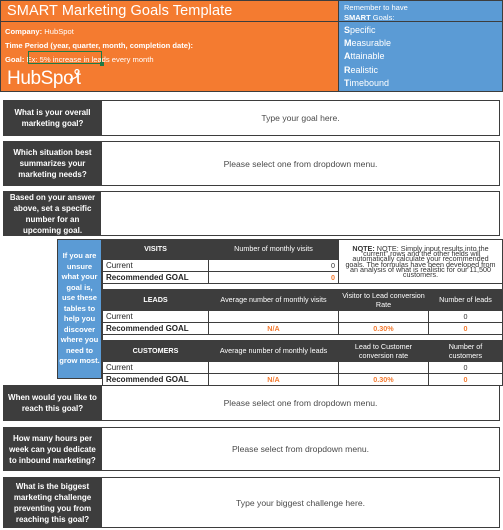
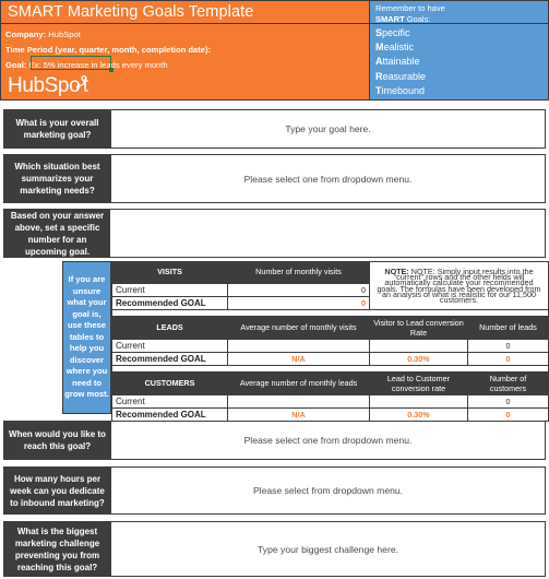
  SMART Marketing Goals Template
  Remember to have
  SMART Goals:
  Company: HubSpot
  Time Period (year, quarter, month, completion date):
  Goal: Ex: 5% increase in leads every month
  HubSpot
  Specific
- Measurable
+ Mealistic
  Attainable
- Realistic
+ Reasurable
  Timebound
  What is your overall marketing goal?
  Type your goal here.
  Which situation best summarizes your marketing needs?
  Please select one from dropdown menu.
  Based on your answer above, set a specific number for an upcoming goal.
  If you are unsure what your goal is, use these tables to help you discover where you need to grow most.
  VISITS	Number of monthly visits	NOTE: NOTE: Simply input results into the "current" rows and the other fields will automatically calculate your recommended goals. The formulas have been developed from an analysis of what is realistic for our 11,500 customers.
  Current	0
  Recommended GOAL	0
  LEADS	Average number of monthly visits	Visitor to Lead conversion Rate	Number of leads
  Current			0
  Recommended GOAL	N/A	0.30%	0
  CUSTOMERS	Average number of monthly leads	Lead to Customer conversion rate	Number of customers
  Current			0
  Recommended GOAL	N/A	0.30%	0
  When would you like to reach this goal?
  Please select one from dropdown menu.
  How many hours per week can you dedicate to inbound marketing?
  Please select from dropdown menu.
  What is the biggest marketing challenge preventing you from reaching this goal?
  Type your biggest challenge here.
